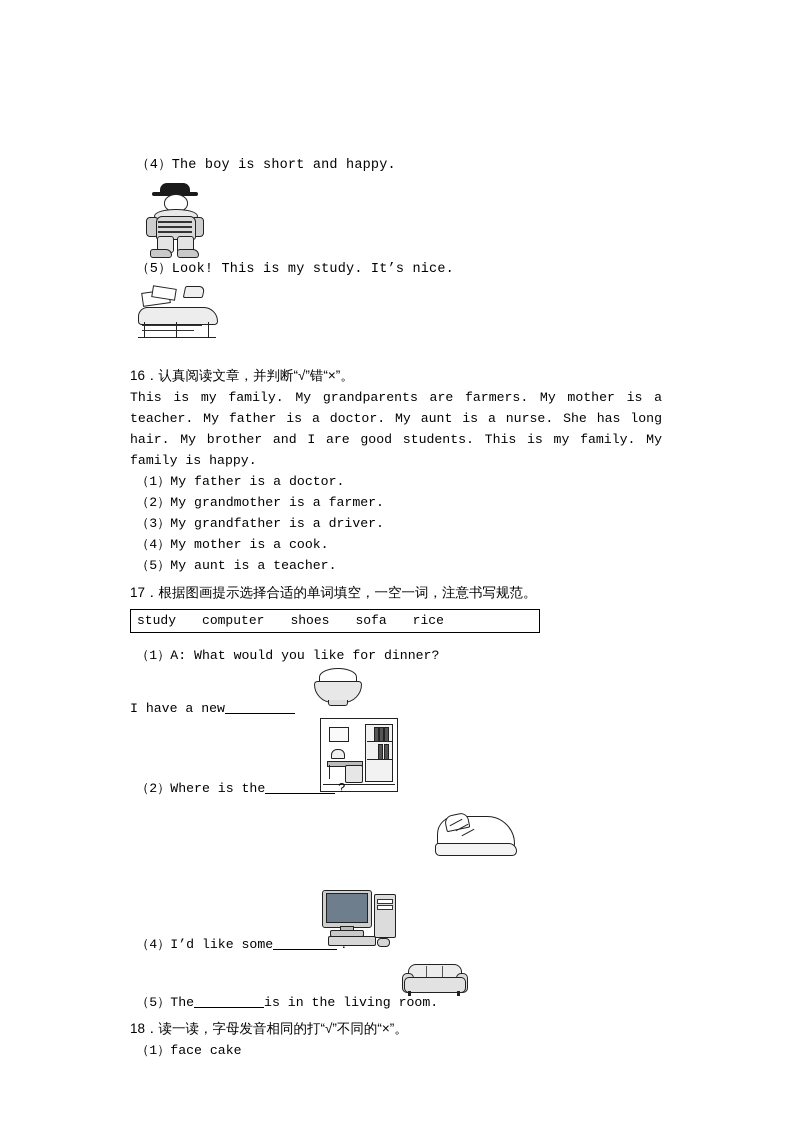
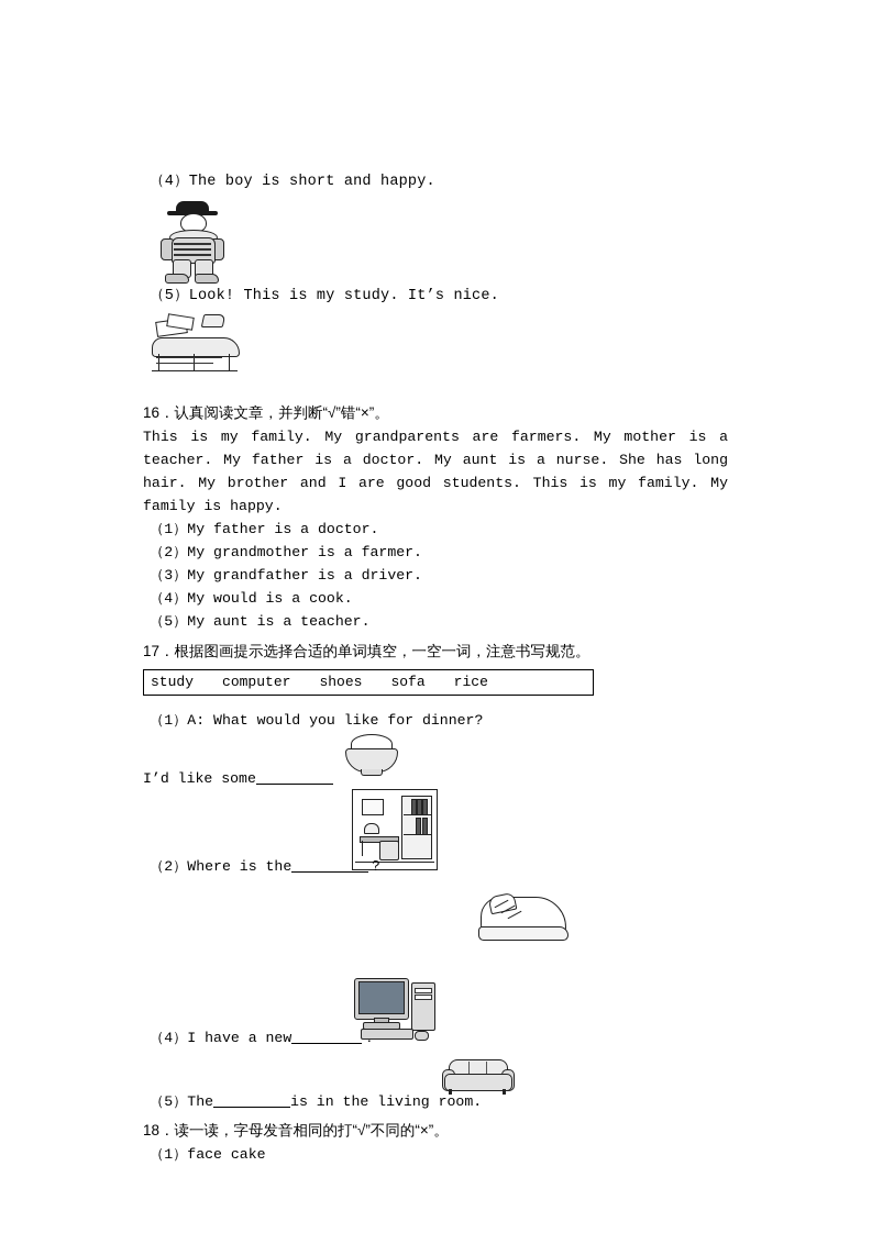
  （4）The boy is short and happy.
  （5）Look! This is my study. It’s nice.
  16．认真阅读文章，并判断“√”错“×”。
  This is my family. My grandparents are farmers. My mother is a teacher. My father is a doctor. My aunt is a nurse. She has long hair. My brother and I are good students. This is my family. My family is happy.
  （1）My father is a doctor.
  （2）My grandmother is a farmer.
  （3）My grandfather is a driver.
- （4）My mother is a cook.
+ （4）My would is a cook.
  （5）My aunt is a teacher.
  17．根据图画提示选择合适的单词填空，一空一词，注意书写规范。
  study computer shoes sofa rice
  （1）A: What would you like for dinner?
- I have a new
+ I’d like some
  （2）Where is the ？
- （4）I’d like some ．
+ （4）I have a new ．
  （5）The is in the living room.
  18．读一读，字母发音相同的打“√”不同的“×”。
  （1）face cake
